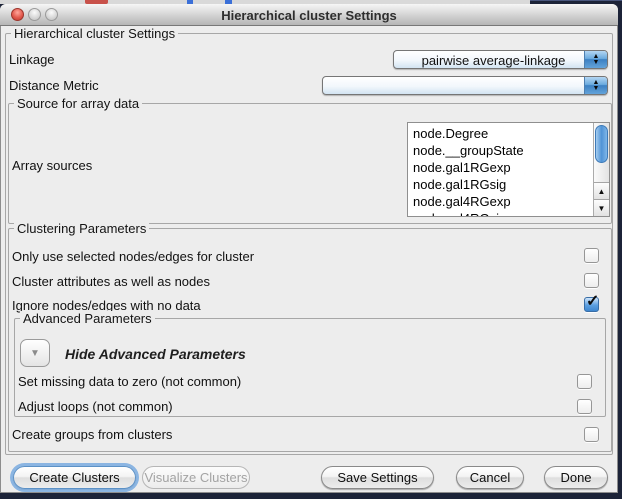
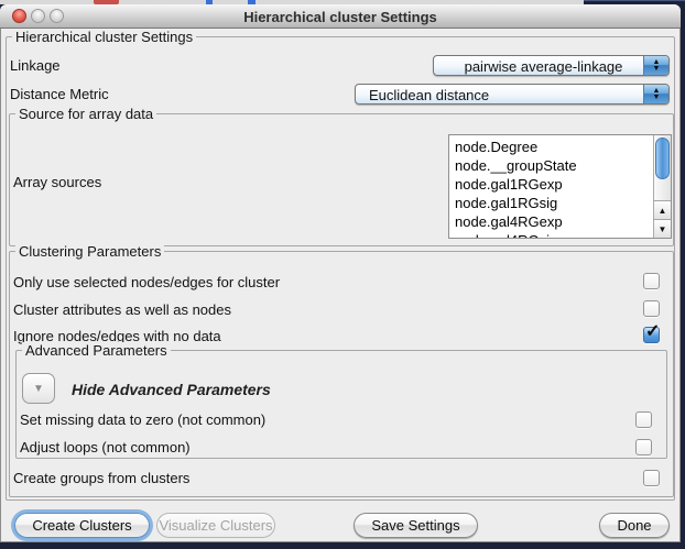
  Hierarchical cluster Settings
  Hierarchical cluster Settings
  Linkage
  pairwise average-linkage
  Distance Metric
+ Euclidean distance
  Source for array data
  Array sources
  node.Degree
  node.__groupState
  node.gal1RGexp
  node.gal1RGsig
  node.gal4RGexp
  ▲
  ▼
  Clustering Parameters
  Only use selected nodes/edges for cluster
  Cluster attributes as well as nodes
  Ignore nodes/edges with no data
  ✓
  Advanced Parameters
  ▼
  Hide Advanced Parameters
  Set missing data to zero (not common)
  Adjust loops (not common)
  Create groups from clusters
  Create Clusters
  Visualize Clusters
  Save Settings
- Cancel
  Done
